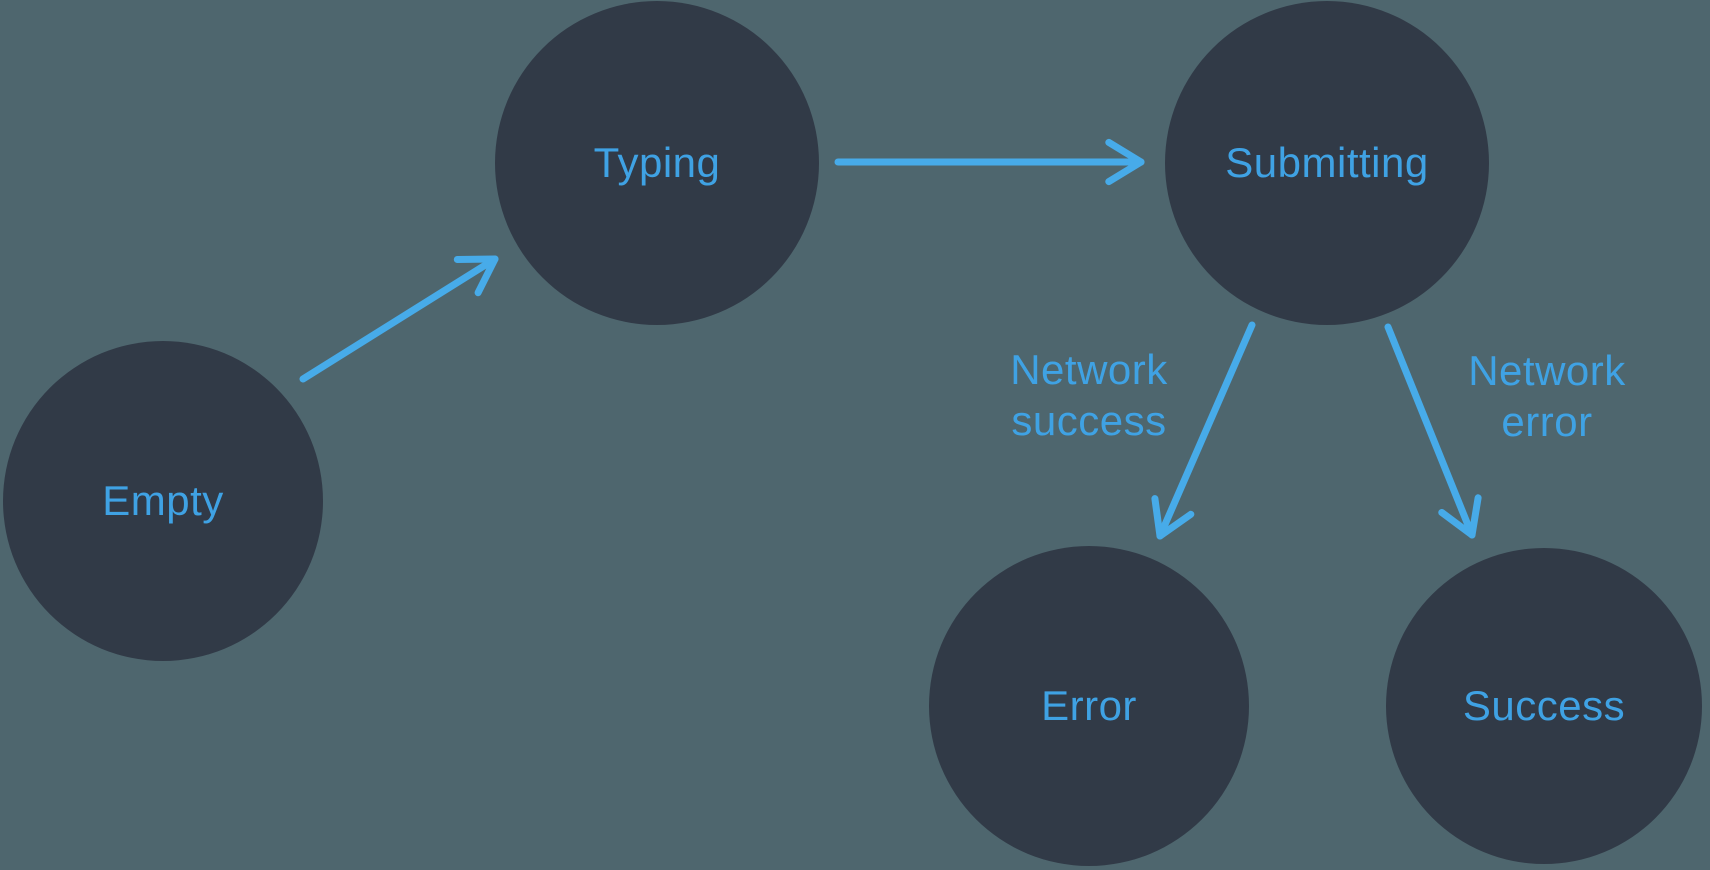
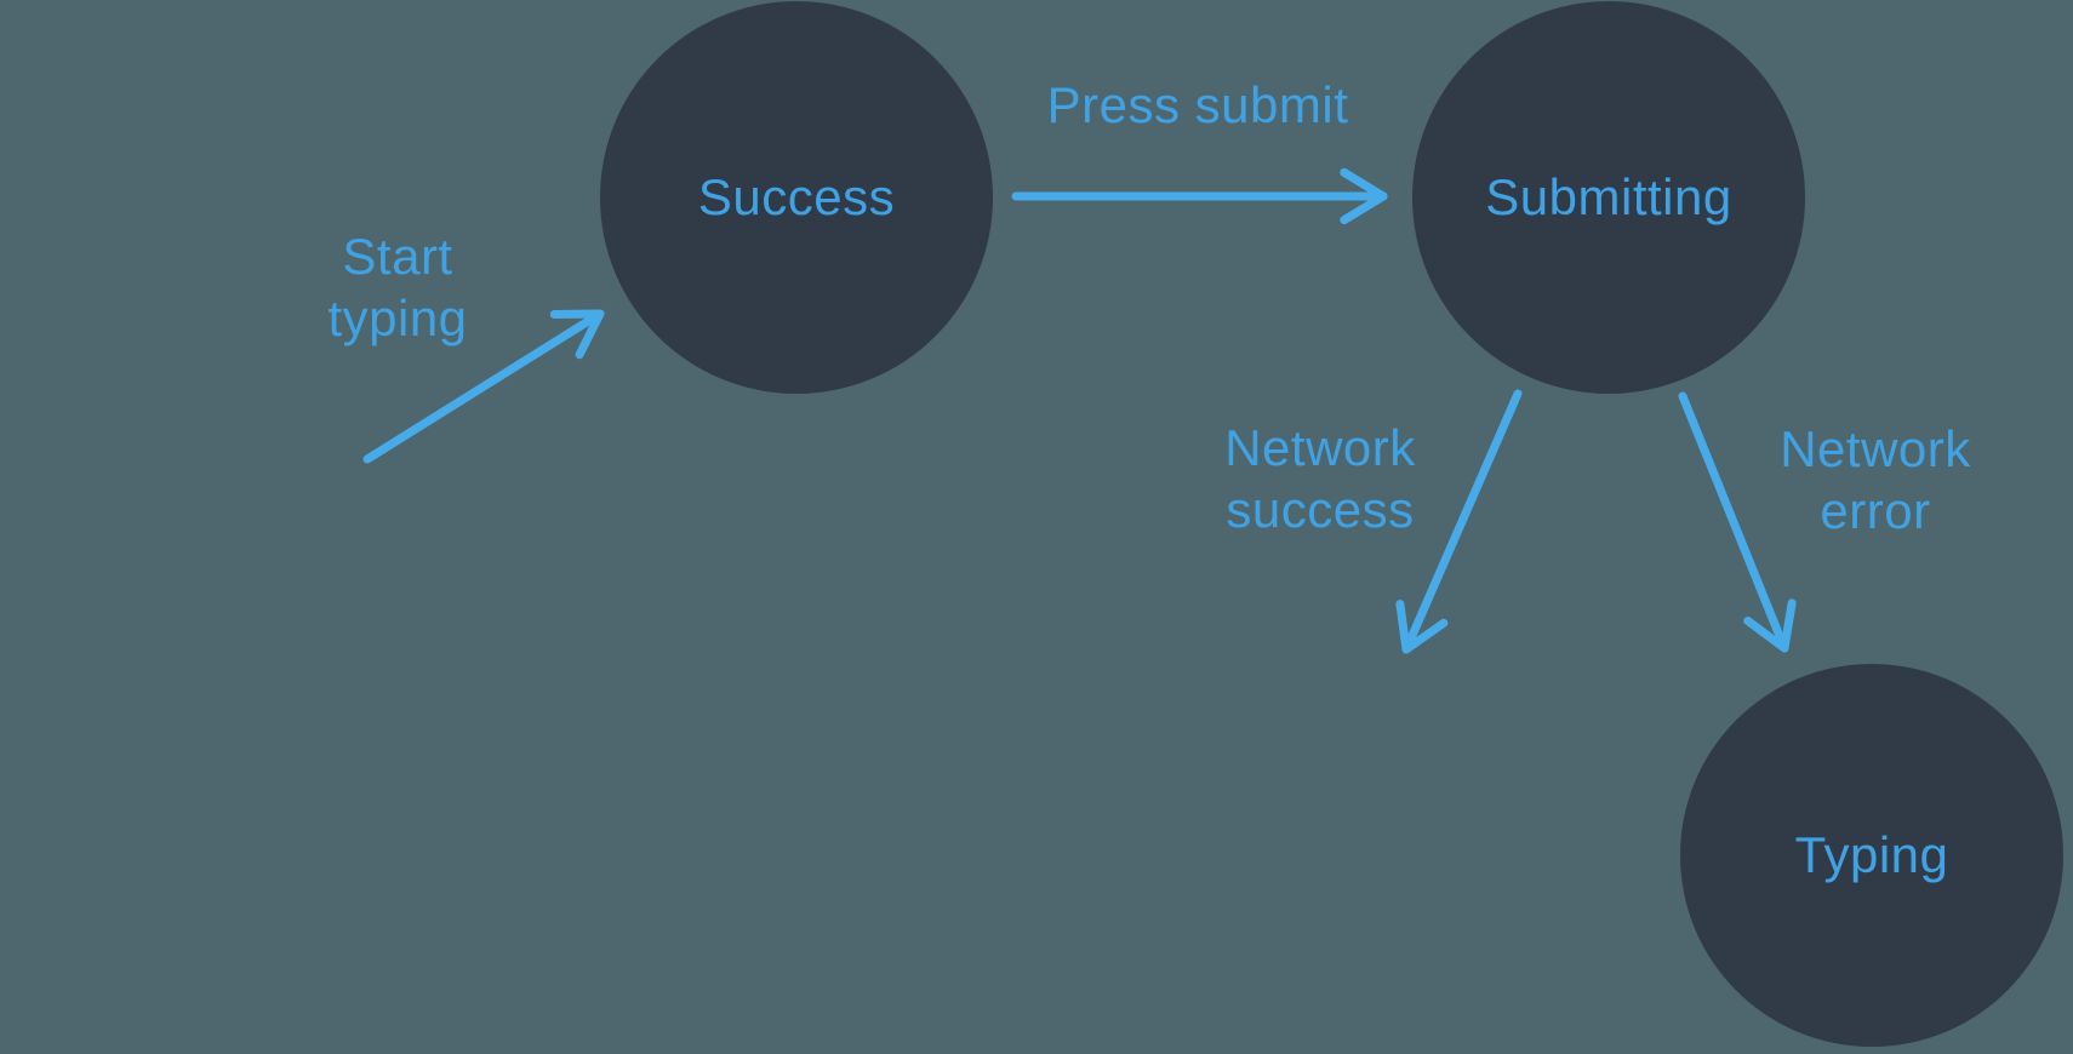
- Empty
- Typing
+ Success
  Submitting
- Error
- Success
+ Typing
+ Start
+ typing
+ Press submit
  Network
  success
  Network
  error
